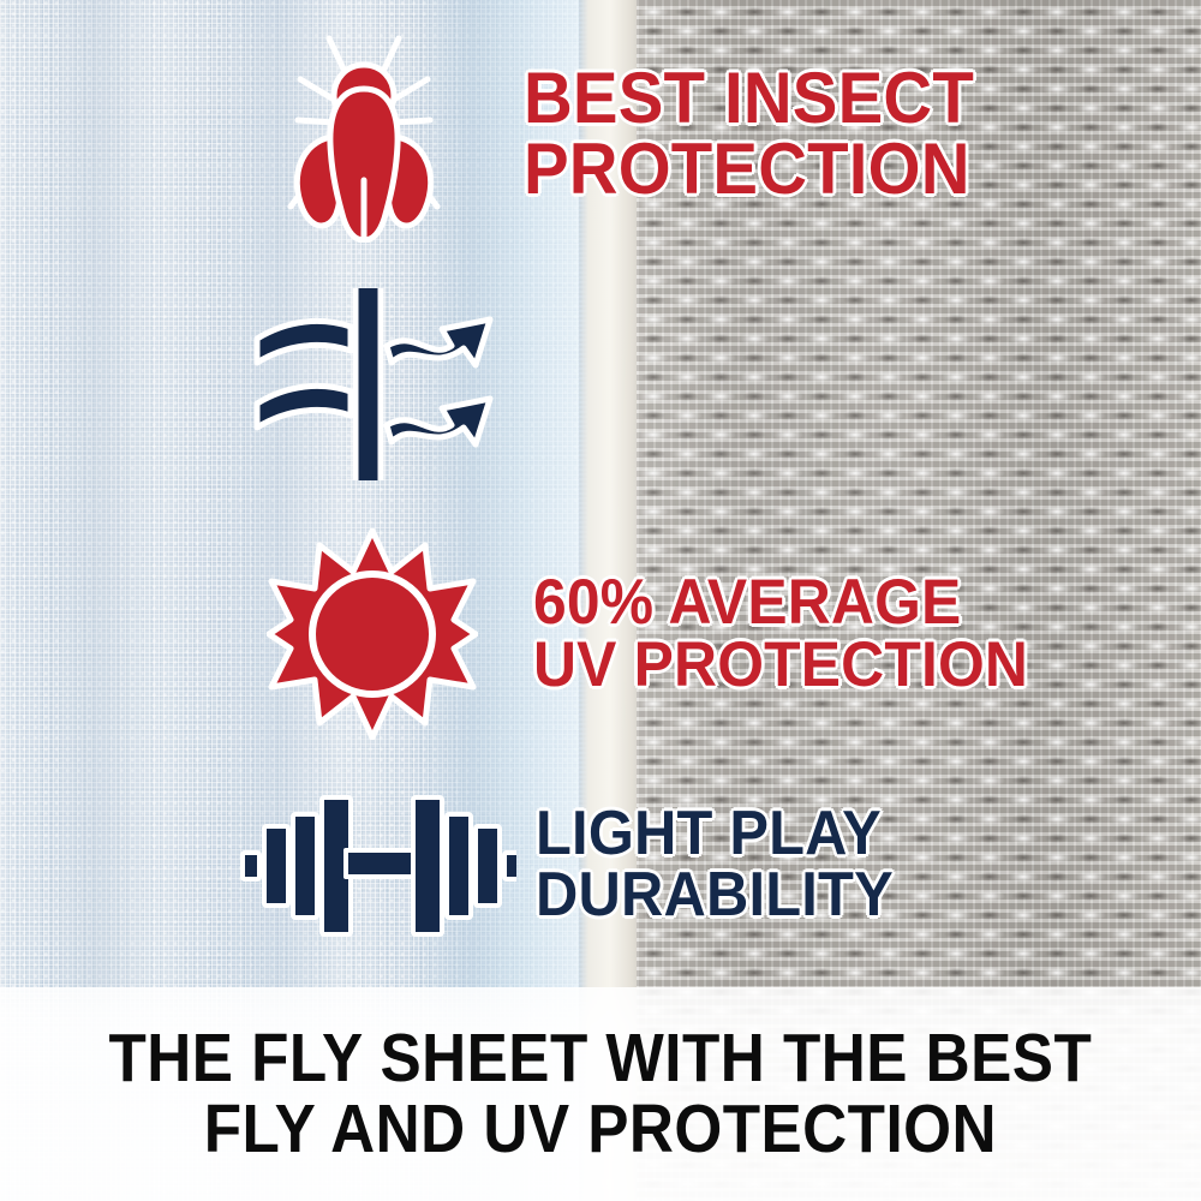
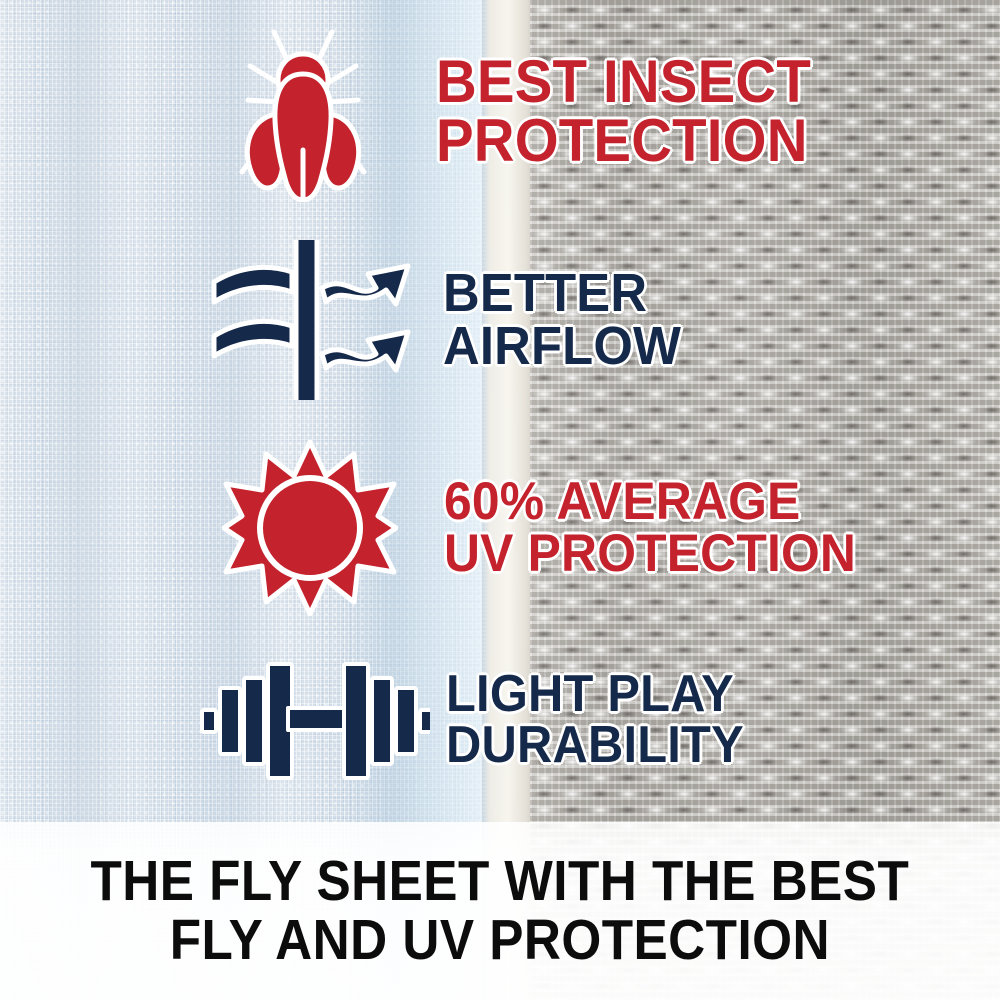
  BEST INSECT
  PROTECTION
+ BETTER
+ AIRFLOW
  60% AVERAGE
  UV PROTECTION
  LIGHT PLAY
  DURABILITY
  THE FLY SHEET WITH THE BEST
  FLY AND UV PROTECTION
